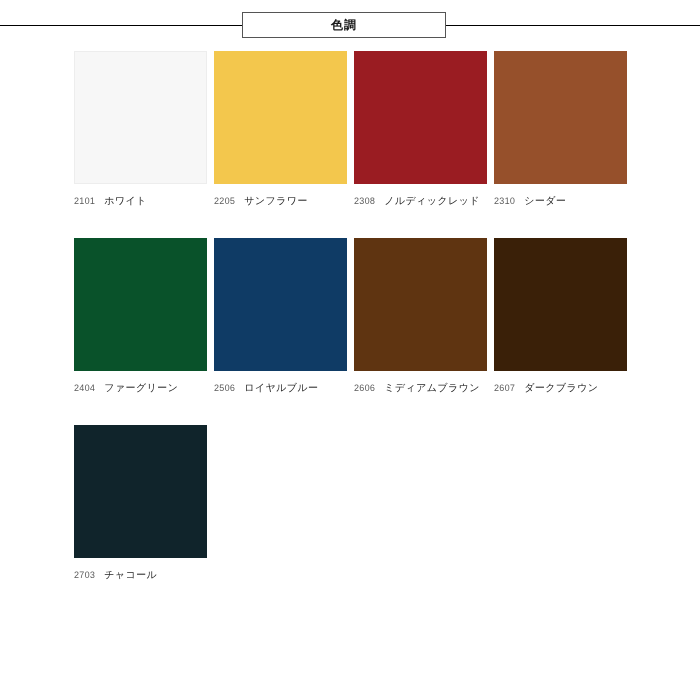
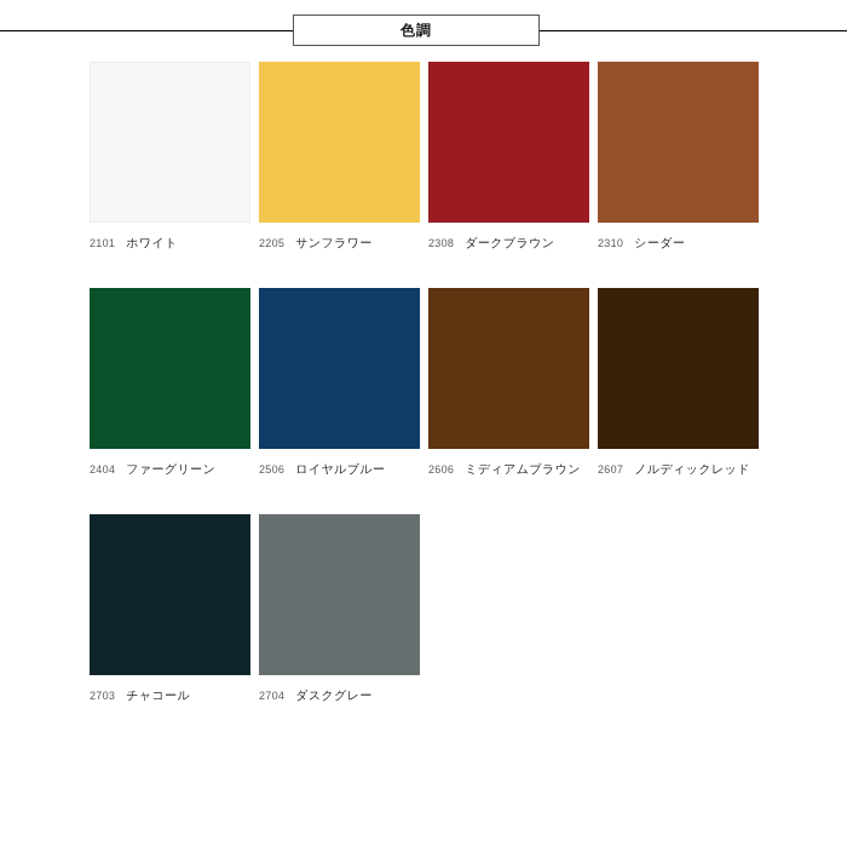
  色調
  2101 ホワイト
  2205 サンフラワー
- 2308 ノルディックレッド
+ 2308 ダークブラウン
  2310 シーダー
  2404 ファーグリーン
  2506 ロイヤルブルー
  2606 ミディアムブラウン
- 2607 ダークブラウン
+ 2607 ノルディックレッド
  2703 チャコール
+ 2704 ダスクグレー
